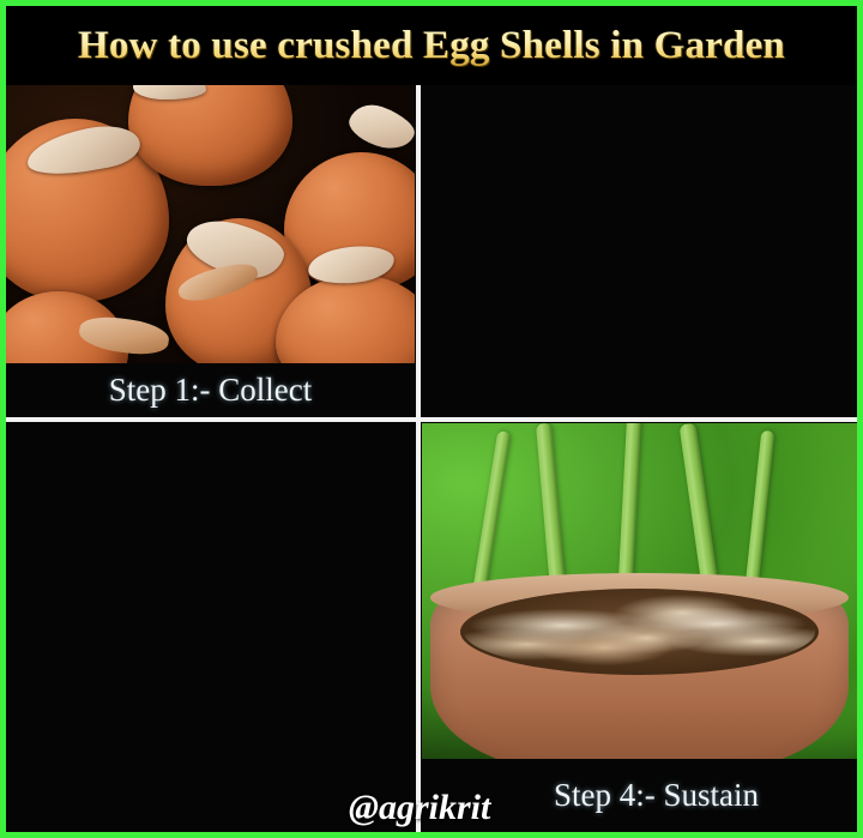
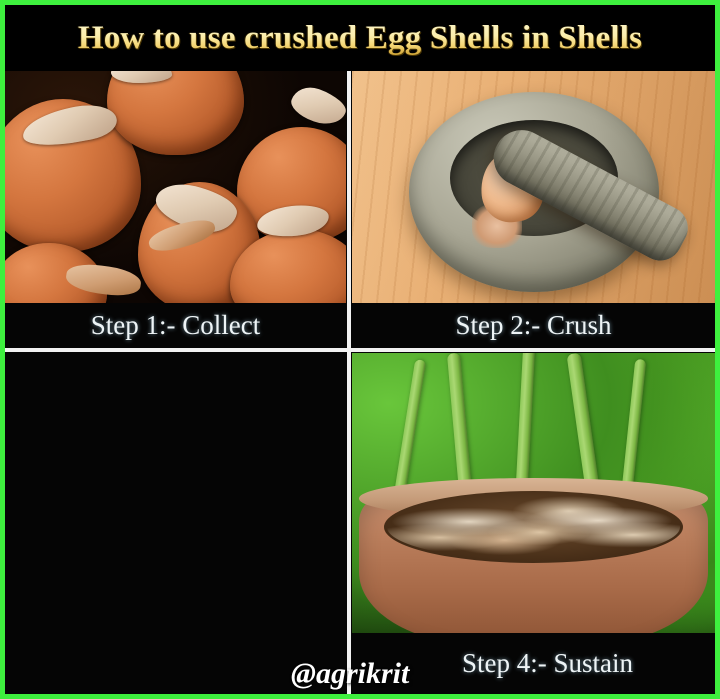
- How to use crushed Egg Shells in Garden
+ How to use crushed Egg Shells in Shells
  Step 1:- Collect
+ Step 2:- Crush
  Step 4:- Sustain
  @agrikrit
